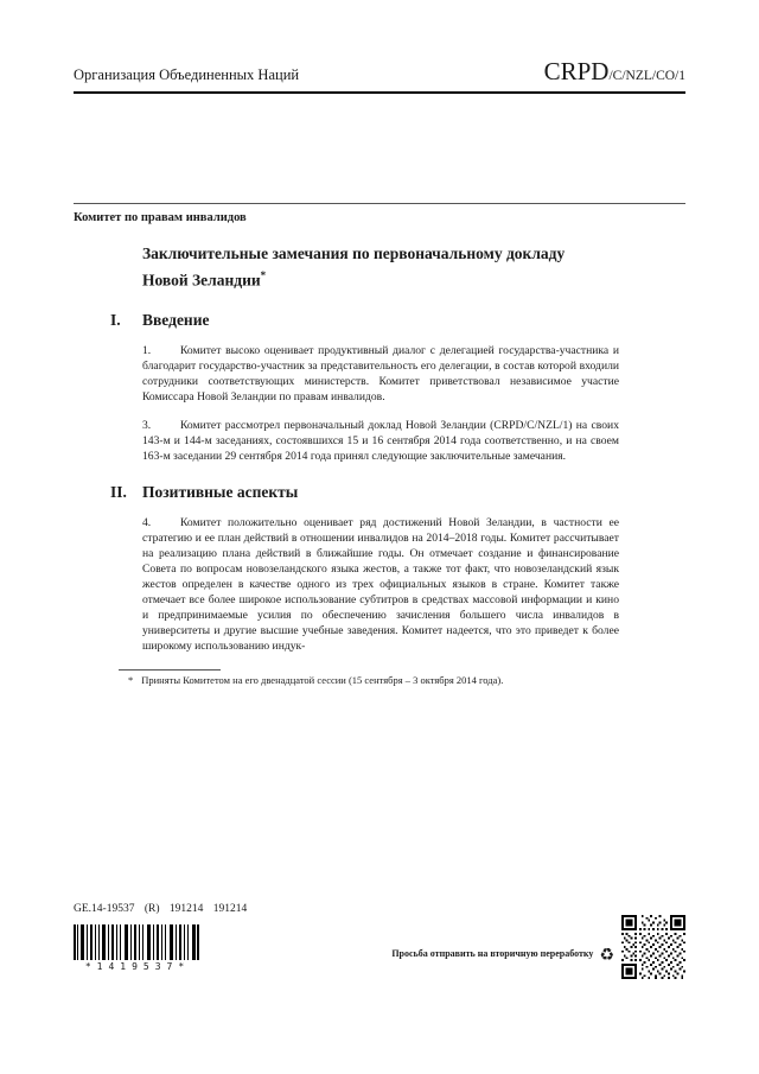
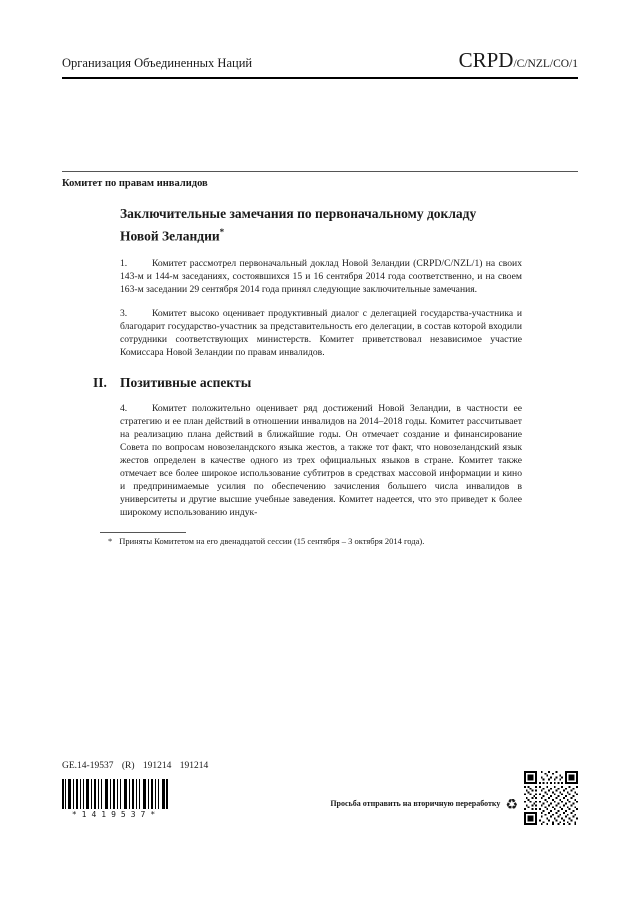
  Организация Объединенных Наций
  CRPD/C/NZL/CO/1
  Комитет по правам инвалидов
  Заключительные замечания по первоначальному докладу Новой Зеландии*
- I.
- Введение
- 1. Комитет высоко оценивает продуктивный диалог с делегацией государства-участника и благодарит государство-участник за представительность его делегации, в состав которой входили сотрудники соответствующих министерств. Комитет приветствовал независимое участие Комиссара Новой Зеландии по правам инвалидов.
+ 1. Комитет рассмотрел первоначальный доклад Новой Зеландии (CRPD/C/NZL/1) на своих 143-м и 144-м заседаниях, состоявшихся 15 и 16 сентября 2014 года соответственно, и на своем 163-м заседании 29 сентября 2014 года принял следующие заключительные замечания.
- 3. Комитет рассмотрел первоначальный доклад Новой Зеландии (CRPD/C/NZL/1) на своих 143-м и 144-м заседаниях, состоявшихся 15 и 16 сентября 2014 года соответственно, и на своем 163-м заседании 29 сентября 2014 года принял следующие заключительные замечания.
+ 3. Комитет высоко оценивает продуктивный диалог с делегацией государства-участника и благодарит государство-участник за представительность его делегации, в состав которой входили сотрудники соответствующих министерств. Комитет приветствовал независимое участие Комиссара Новой Зеландии по правам инвалидов.
  II.
  Позитивные аспекты
  4. Комитет положительно оценивает ряд достижений Новой Зеландии, в частности ее стратегию и ее план действий в отношении инвалидов на 2014–2018 годы. Комитет рассчитывает на реализацию плана действий в ближайшие годы. Он отмечает создание и финансирование Совета по вопросам новозеландского языка жестов, а также тот факт, что новозеландский язык жестов определен в качестве одного из трех официальных языков в стране. Комитет также отмечает все более широкое использование субтитров в средствах массовой информации и кино и предпринимаемые усилия по обеспечению зачисления большего числа инвалидов в университеты и другие высшие учебные заведения. Комитет надеется, что это приведет к более широкому использованию индук-
  * Приняты Комитетом на его двенадцатой сессии (15 сентября – 3 октября 2014 года).
  GE.14-19537 (R) 191214 191214
  *1419537*
  Просьба отправить на вторичную переработку ♻
